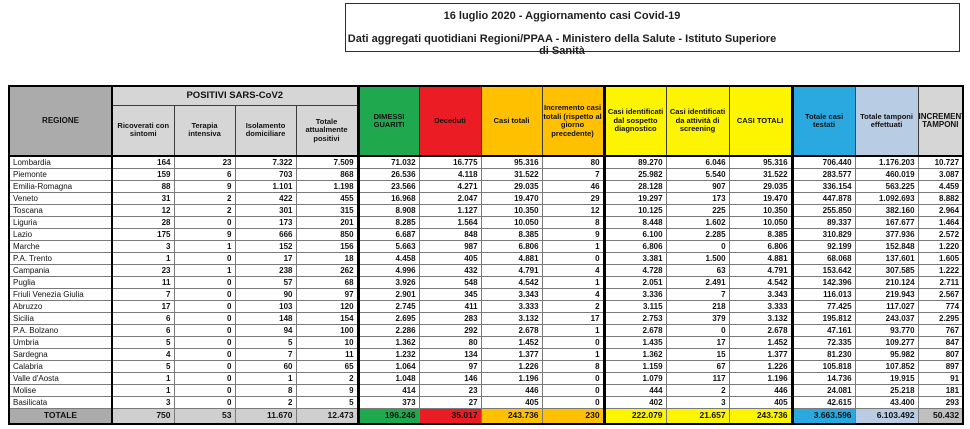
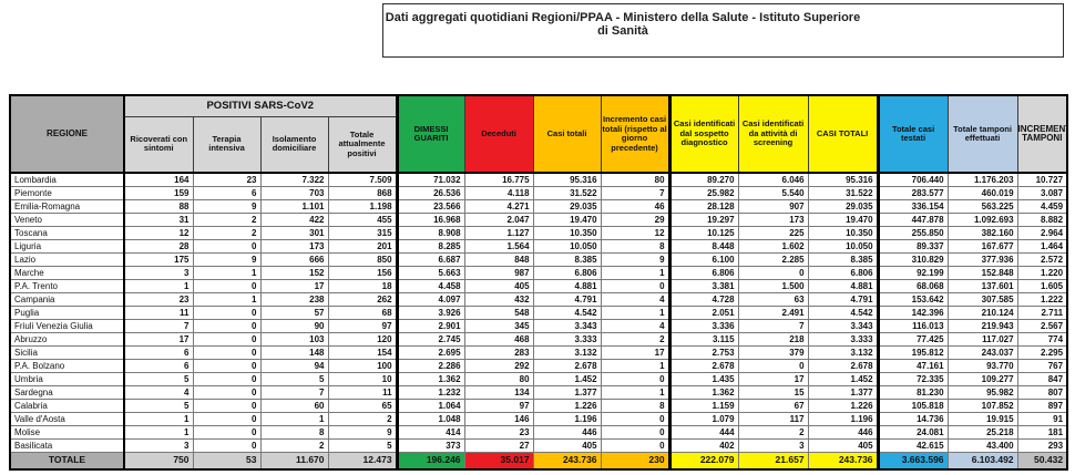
- 16 luglio 2020 - Aggiornamento casi Covid-19
  Dati aggregati quotidiani Regioni/PPAA - Ministero della Salute - Istituto Superiore di Sanità
  REGIONE	POSITIVI SARS-CoV2	DIMESSI GUARITI	Deceduti	Casi totali	Incremento casi totali (rispetto al giorno precedente)	Casi identificati dal sospetto diagnostico	Casi identificati da attività di screening	CASI TOTALI	Totale casi testati	Totale tamponi effettuati	INCREMEN TAMPONI
  Ricoverati con sintomi	Terapia intensiva	Isolamento domiciliare	Totale attualmente positivi
  Lombardia	164	23	7.322	7.509	71.032	16.775	95.316	80	89.270	6.046	95.316	706.440	1.176.203	10.727
  Piemonte	159	6	703	868	26.536	4.118	31.522	7	25.982	5.540	31.522	283.577	460.019	3.087
  Emilia-Romagna	88	9	1.101	1.198	23.566	4.271	29.035	46	28.128	907	29.035	336.154	563.225	4.459
  Veneto	31	2	422	455	16.968	2.047	19.470	29	19.297	173	19.470	447.878	1.092.693	8.882
  Toscana	12	2	301	315	8.908	1.127	10.350	12	10.125	225	10.350	255.850	382.160	2.964
  Liguria	28	0	173	201	8.285	1.564	10.050	8	8.448	1.602	10.050	89.337	167.677	1.464
  Lazio	175	9	666	850	6.687	848	8.385	9	6.100	2.285	8.385	310.829	377.936	2.572
  Marche	3	1	152	156	5.663	987	6.806	1	6.806	0	6.806	92.199	152.848	1.220
  P.A. Trento	1	0	17	18	4.458	405	4.881	0	3.381	1.500	4.881	68.068	137.601	1.605
- Campania	23	1	238	262	4.996	432	4.791	4	4.728	63	4.791	153.642	307.585	1.222
+ Campania	23	1	238	262	4.097	432	4.791	4	4.728	63	4.791	153.642	307.585	1.222
  Puglia	11	0	57	68	3.926	548	4.542	1	2.051	2.491	4.542	142.396	210.124	2.711
  Friuli Venezia Giulia	7	0	90	97	2.901	345	3.343	4	3.336	7	3.343	116.013	219.943	2.567
- Abruzzo	17	0	103	120	2.745	411	3.333	2	3.115	218	3.333	77.425	117.027	774
+ Abruzzo	17	0	103	120	2.745	468	3.333	2	3.115	218	3.333	77.425	117.027	774
  Sicilia	6	0	148	154	2.695	283	3.132	17	2.753	379	3.132	195.812	243.037	2.295
  P.A. Bolzano	6	0	94	100	2.286	292	2.678	1	2.678	0	2.678	47.161	93.770	767
  Umbria	5	0	5	10	1.362	80	1.452	0	1.435	17	1.452	72.335	109.277	847
  Sardegna	4	0	7	11	1.232	134	1.377	1	1.362	15	1.377	81.230	95.982	807
  Calabria	5	0	60	65	1.064	97	1.226	8	1.159	67	1.226	105.818	107.852	897
  Valle d'Aosta	1	0	1	2	1.048	146	1.196	0	1.079	117	1.196	14.736	19.915	91
  Molise	1	0	8	9	414	23	446	0	444	2	446	24.081	25.218	181
  Basilicata	3	0	2	5	373	27	405	0	402	3	405	42.615	43.400	293
  TOTALE	750	53	11.670	12.473	196.246	35.017	243.736	230	222.079	21.657	243.736	3.663.596	6.103.492	50.432
